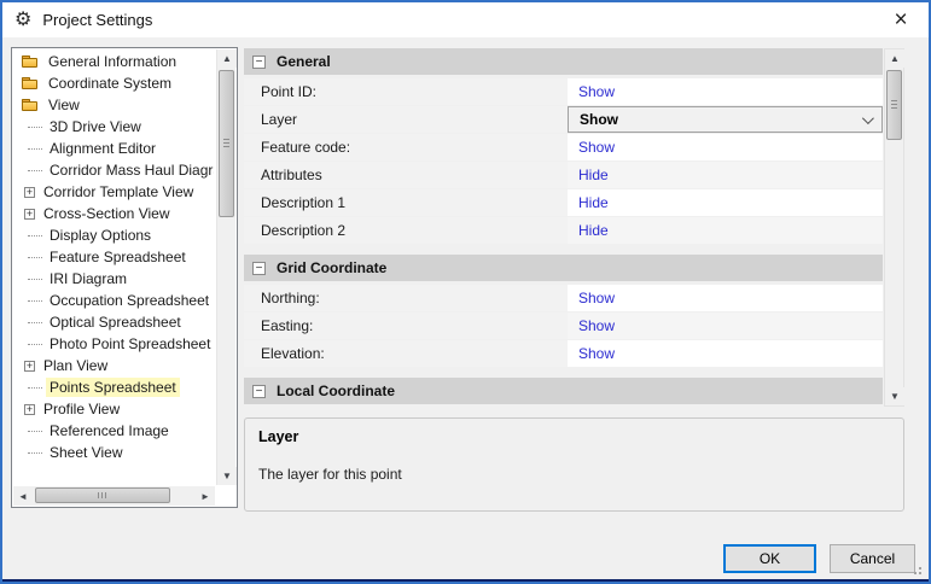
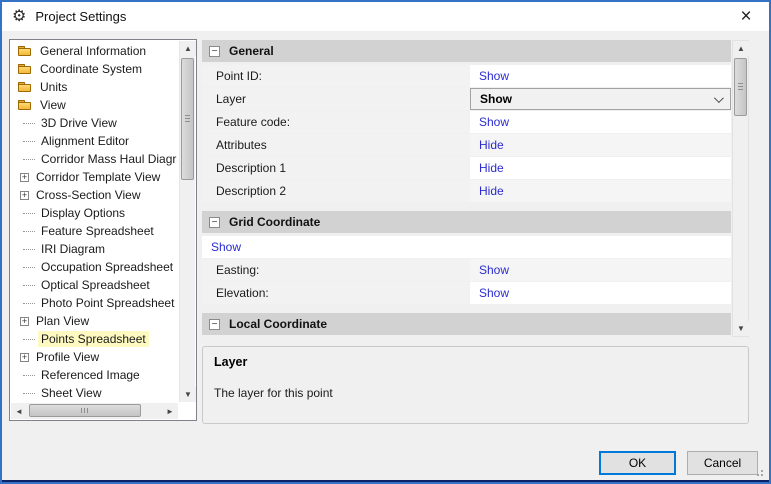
  ⚙
  Project Settings
  ×
  General Information
  Coordinate System
+ Units
  View
  3D Drive View
  Alignment Editor
  Corridor Mass Haul Diagr
  +
  Corridor Template View
  +
  Cross-Section View
  Display Options
  Feature Spreadsheet
  IRI Diagram
  Occupation Spreadsheet
  Optical Spreadsheet
  Photo Point Spreadsheet
  +
  Plan View
  Points Spreadsheet
  +
  Profile View
  Referenced Image
  Sheet View
  ▲
  ▼
  ◄
  ►
  −
  General
  Point ID:
  Show
  Layer
  Show
  Feature code:
  Show
  Attributes
  Hide
  Description 1
  Hide
  Description 2
  Hide
  −
  Grid Coordinate
- Northing:
  Show
  Easting:
  Show
  Elevation:
  Show
  −
  Local Coordinate
  ▲
  ▼
  Layer
  The layer for this point
  OK
  Cancel
